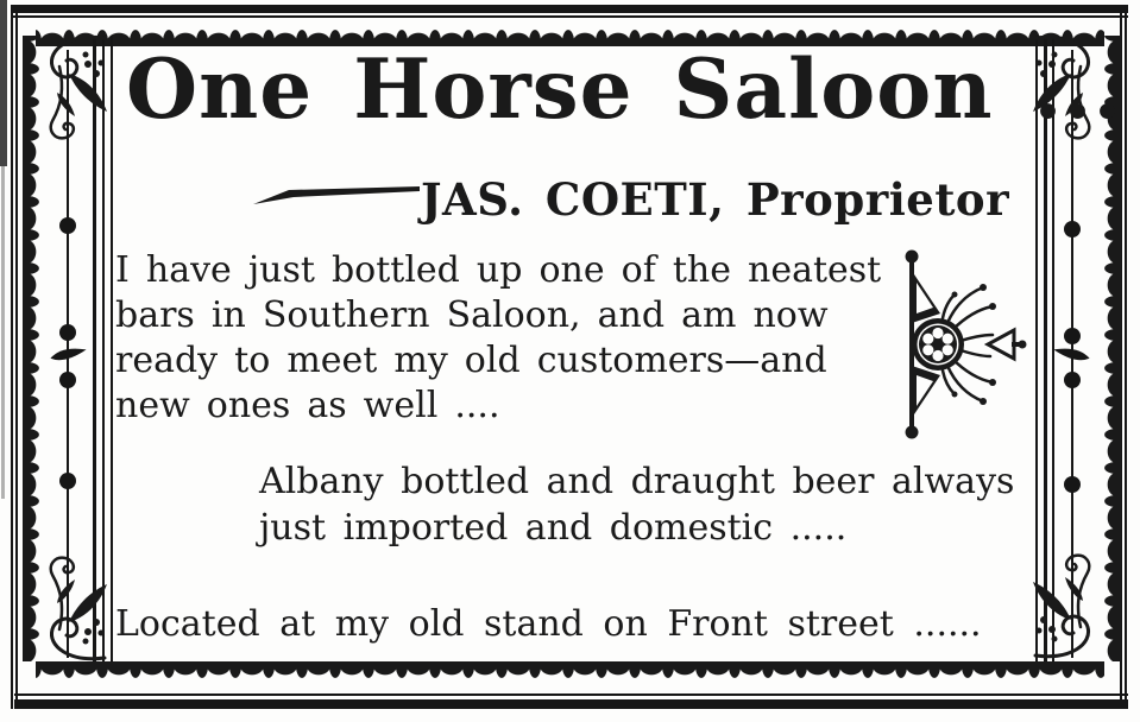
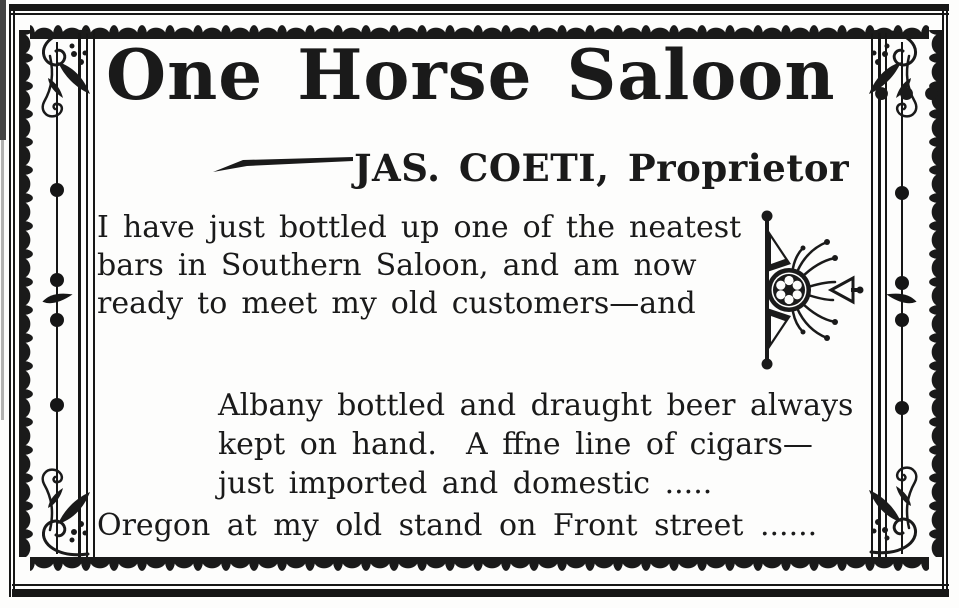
  One Horse Saloon ...
  JAS. COETI, Proprietor
  I have just bottled up one of the neatest
  bars in Southern Saloon, and am now
  ready to meet my old customers—and
- new ones as well ....
  Albany bottled and draught beer always
+ kept on hand. A ffne line of cigars—
  just imported and domestic .....
- Located at my old stand on Front street ......
+ Oregon at my old stand on Front street ......
